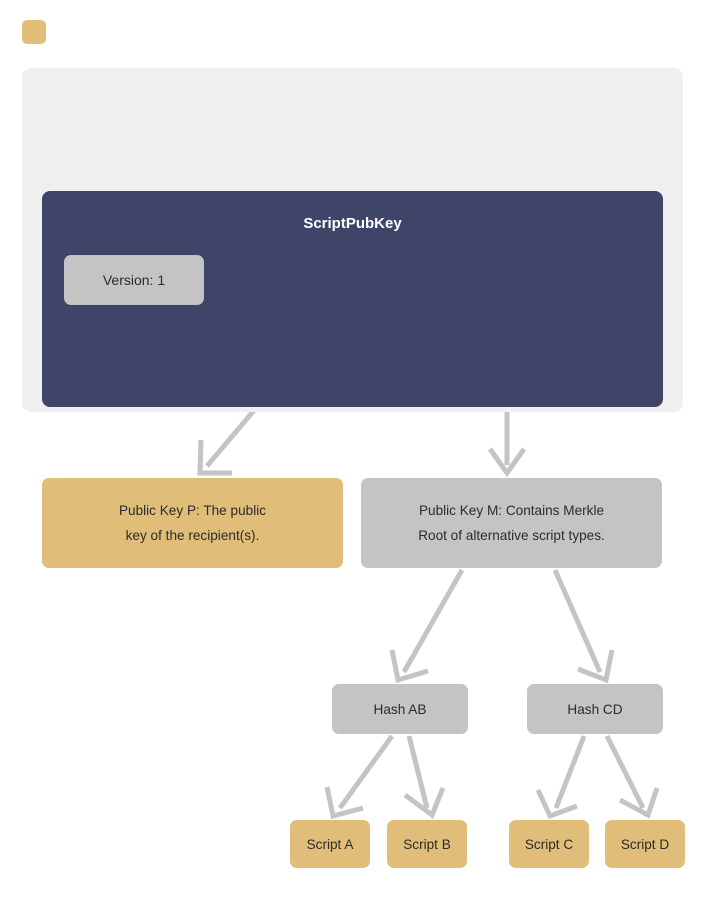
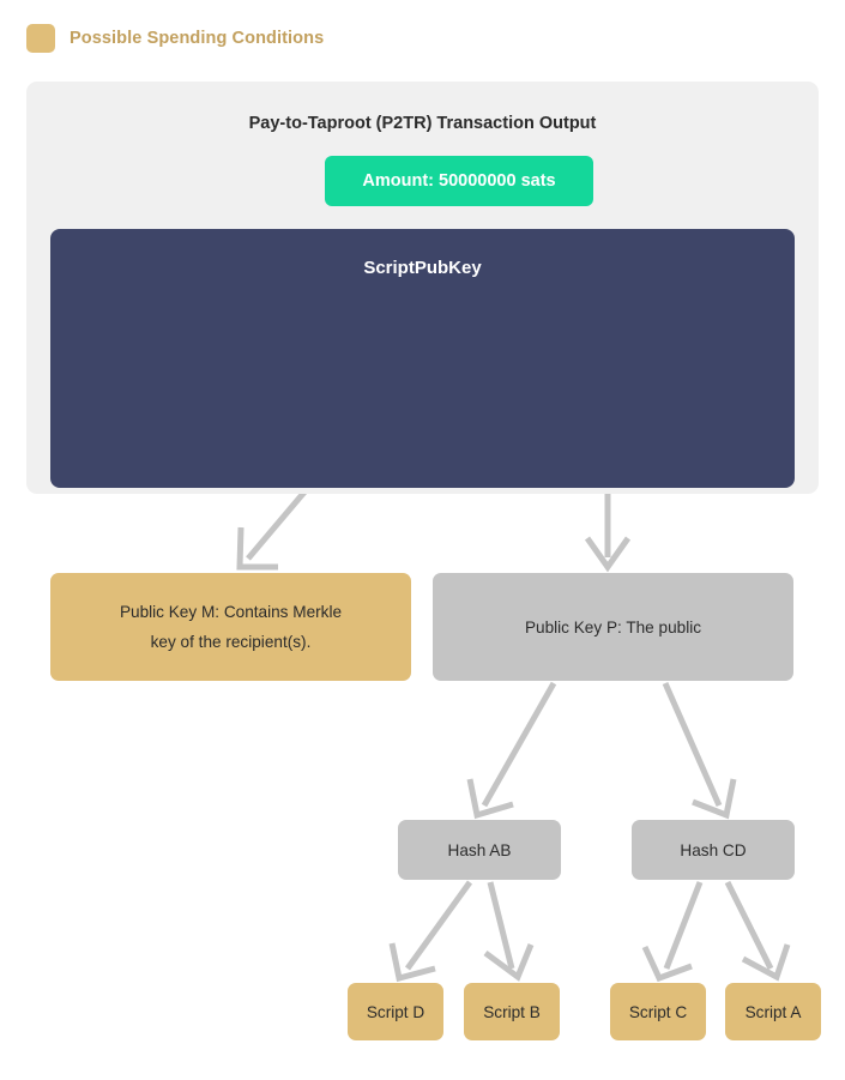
+ Possible Spending Conditions
+ Pay-to-Taproot (P2TR) Transaction Output
+ Amount: 50000000 sats
  ScriptPubKey
- Version: 1
- Public Key P: The public
+ Public Key M: Contains Merkle
  key of the recipient(s).
- Public Key M: Contains Merkle
+ Public Key P: The public
- Root of alternative script types.
  Hash AB
  Hash CD
- Script A
+ Script D
  Script B
  Script C
- Script D
+ Script A
